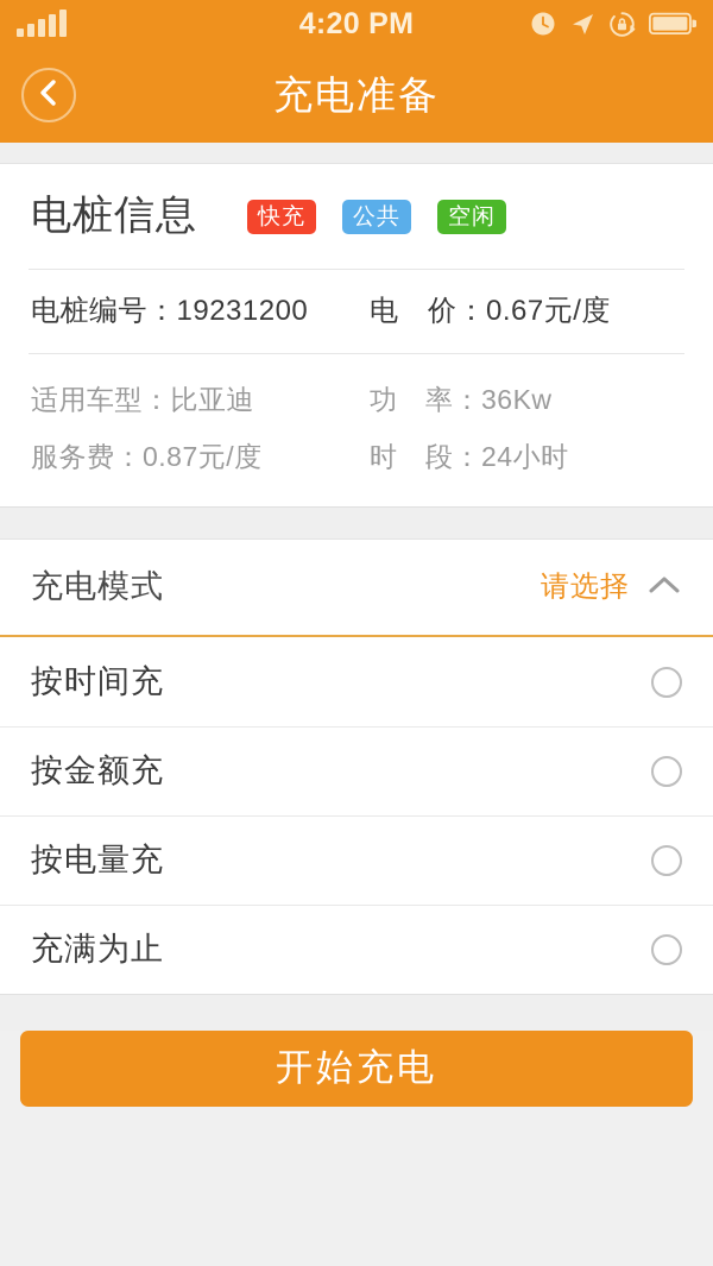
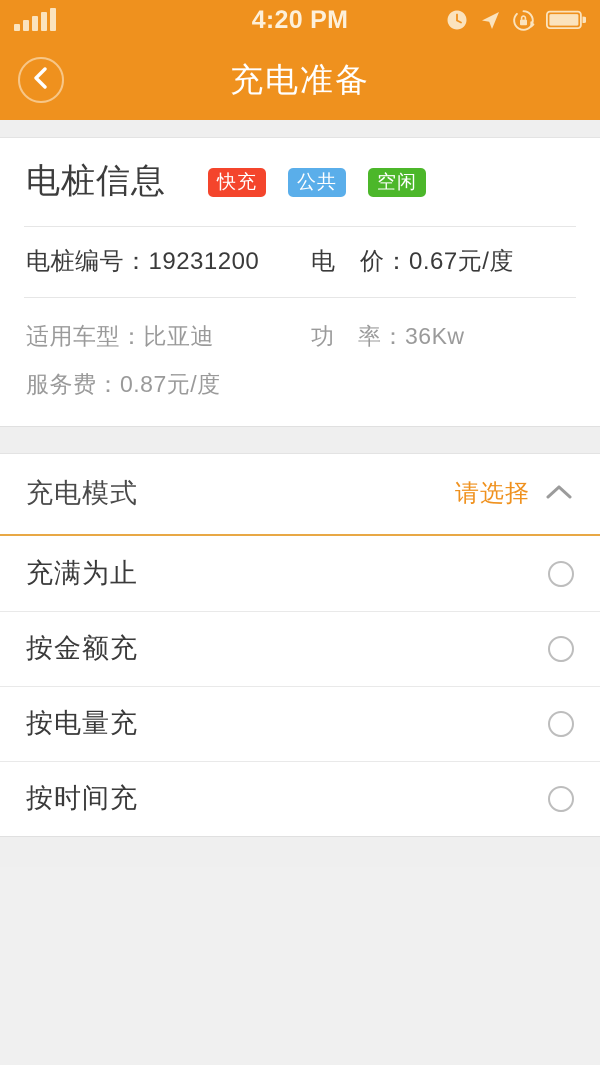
  4:20 PM
  充电准备
  电桩信息
  快充
  公共
  空闲
  电桩编号：19231200
  电 价：0.67元/度
  适用车型：比亚迪
  功 率：36Kw
  服务费：0.87元/度
- 时 段：24小时
  充电模式
  请选择
- 按时间充
+ 充满为止
  按金额充
  按电量充
- 充满为止
+ 按时间充
- 开始充电
